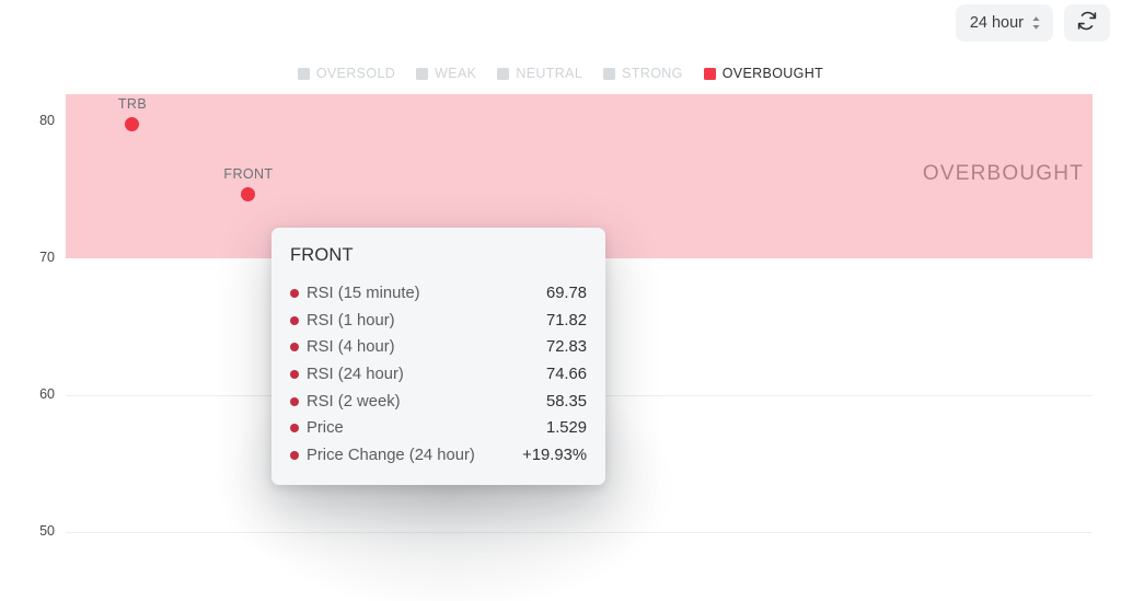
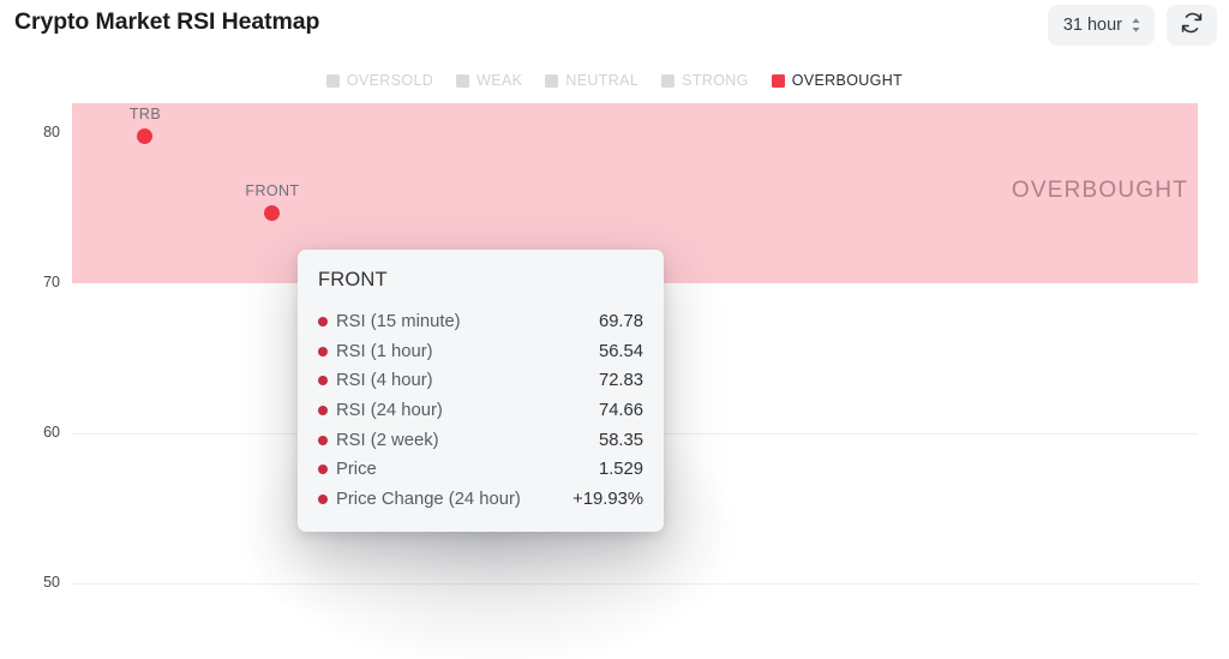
+ Crypto Market RSI Heatmap
- 24 hour
+ 31 hour
  OVERSOLD
  WEAK
  NEUTRAL
  STRONG
  OVERBOUGHT
  80
  70
  60
  50
  OVERBOUGHT
  TRB
  FRONT
  FRONT
  RSI (15 minute)
  69.78
  RSI (1 hour)
- 71.82
+ 56.54
  RSI (4 hour)
  72.83
  RSI (24 hour)
  74.66
  RSI (2 week)
  58.35
  Price
  1.529
  Price Change (24 hour)
  +19.93%
